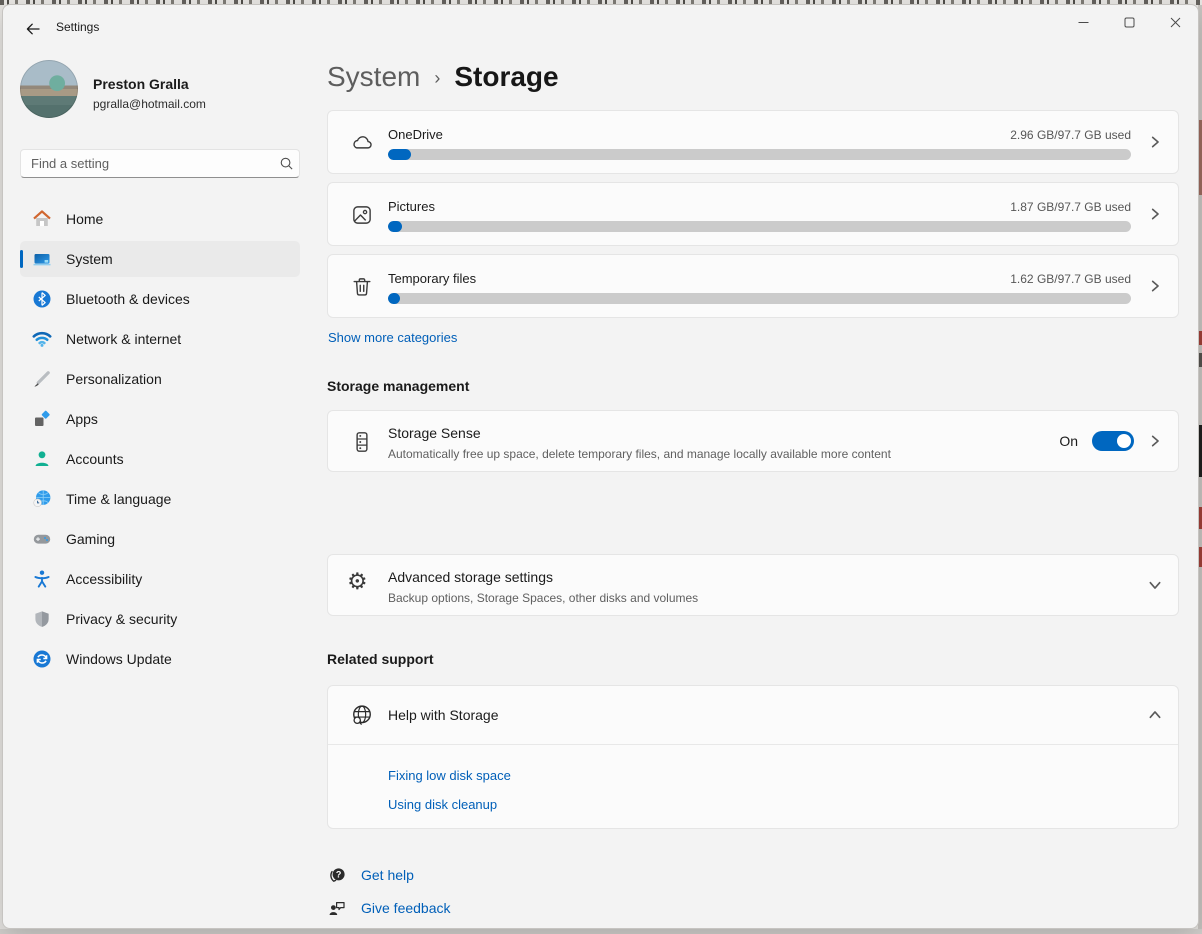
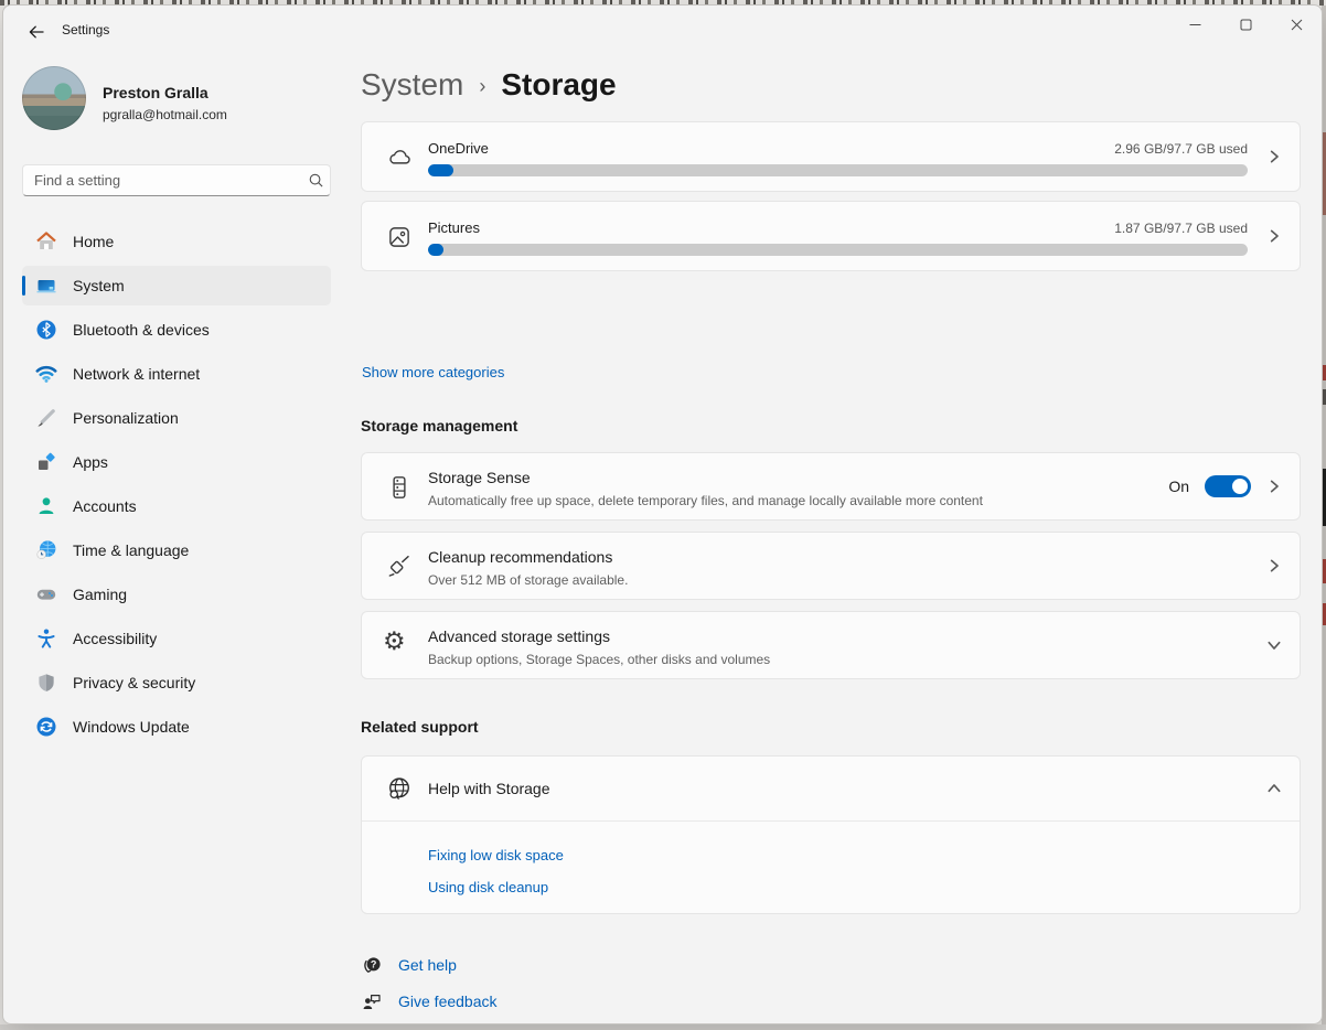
  Settings
  Preston Gralla
  pgralla@hotmail.com
  Find a setting
  Home
  System
  Bluetooth & devices
  Network & internet
  Personalization
  Apps
  Accounts
  Time & language
  Gaming
  Accessibility
  Privacy & security
  Windows Update
  System
  ›
  Storage
  OneDrive
  2.96 GB/97.7 GB used
  Pictures
  1.87 GB/97.7 GB used
- Temporary files
- 1.62 GB/97.7 GB used
  Show more categories
  Storage management
  Storage Sense
  Automatically free up space, delete temporary files, and manage locally available more content
  On
+ Cleanup recommendations
+ Over 512 MB of storage available.
  ⚙
  Advanced storage settings
  Backup options, Storage Spaces, other disks and volumes
  Related support
  Help with Storage
  Fixing low disk space
  Using disk cleanup
  ?
  Get help
  Give feedback
